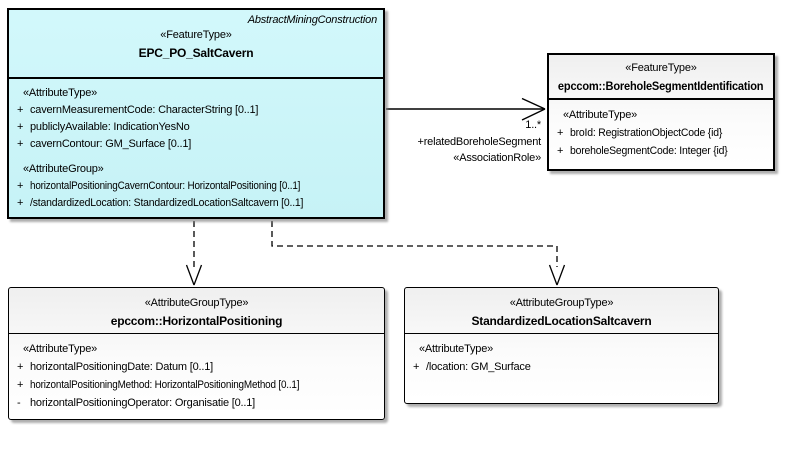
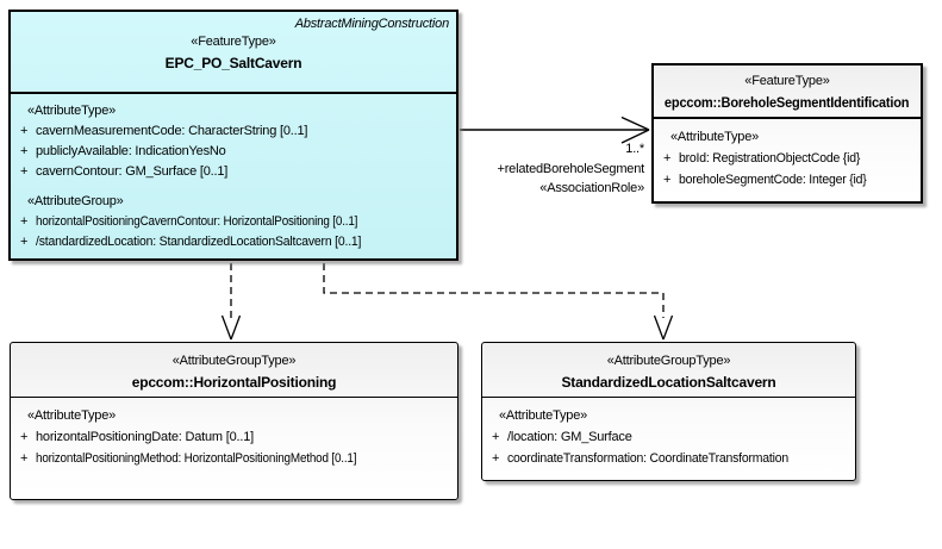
  AbstractMiningConstruction
  «FeatureType»
  EPC_PO_SaltCavern
  «AttributeType»
  + cavernMeasurementCode: CharacterString [0..1]
  + publiclyAvailable: IndicationYesNo
  + cavernContour: GM_Surface [0..1]
  «AttributeGroup»
  + horizontalPositioningCavernContour: HorizontalPositioning [0..1]
  + /standardizedLocation: StandardizedLocationSaltcavern [0..1]
  «FeatureType»
  epccom::BoreholeSegmentIdentification
  «AttributeType»
  + broId: RegistrationObjectCode {id}
  + boreholeSegmentCode: Integer {id}
  1..*
  +relatedBoreholeSegment
  «AssociationRole»
  «AttributeGroupType»
  epccom::HorizontalPositioning
  «AttributeType»
  + horizontalPositioningDate: Datum [0..1]
  + horizontalPositioningMethod: HorizontalPositioningMethod [0..1]
- - horizontalPositioningOperator: Organisatie [0..1]
  «AttributeGroupType»
  StandardizedLocationSaltcavern
  «AttributeType»
  + /location: GM_Surface
+ + coordinateTransformation: CoordinateTransformation
